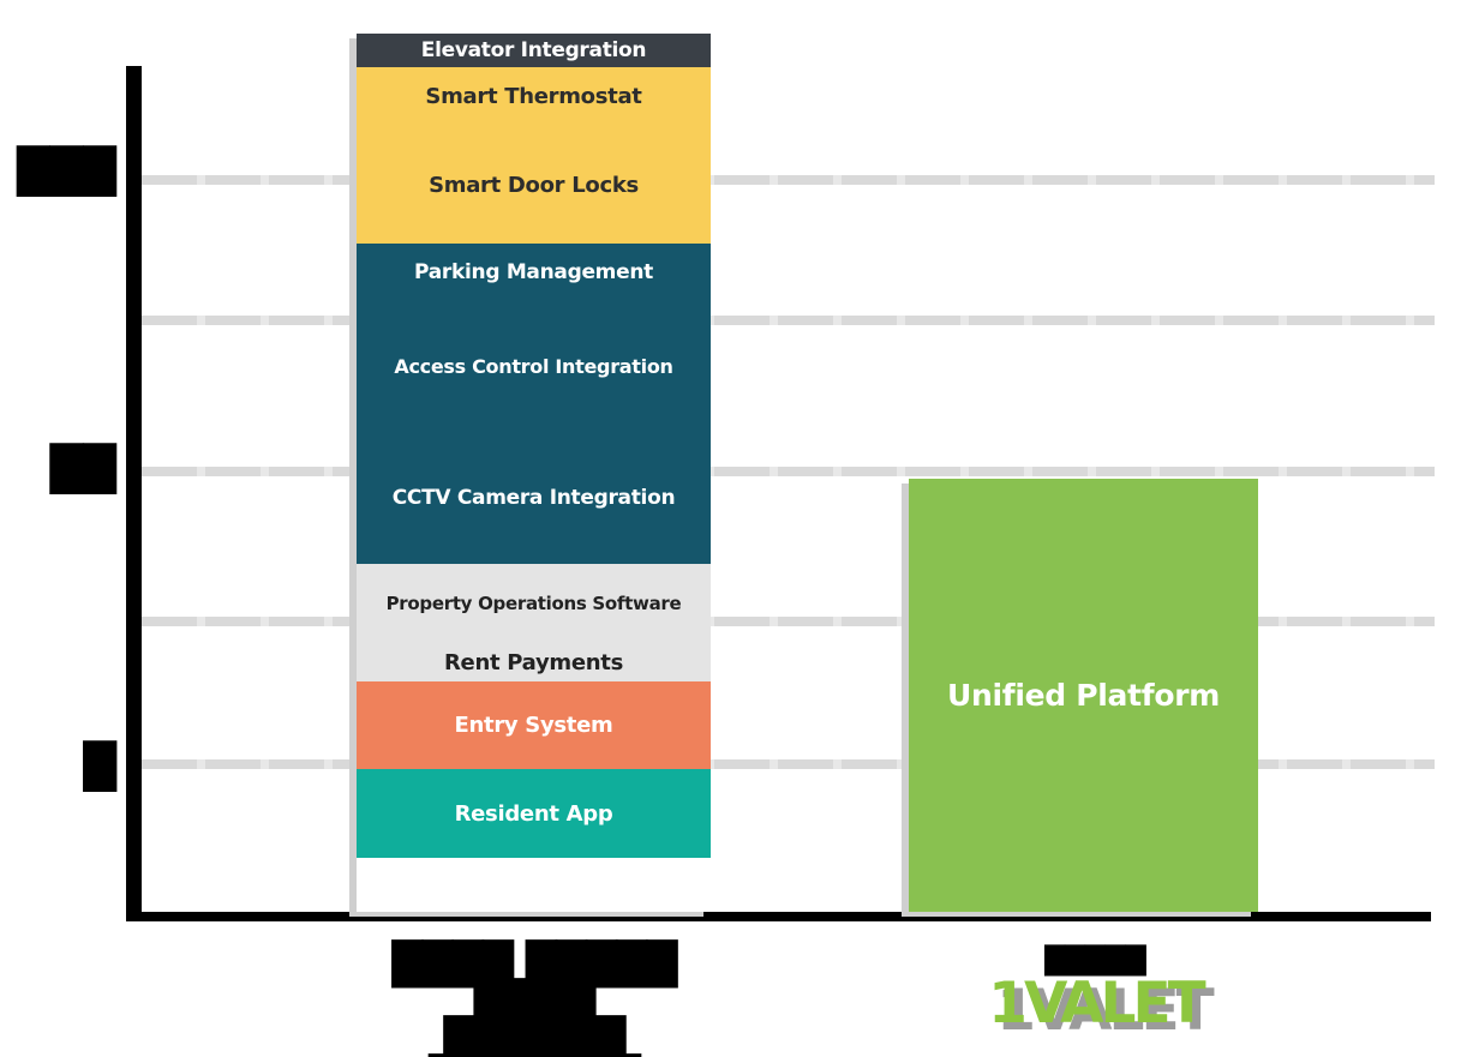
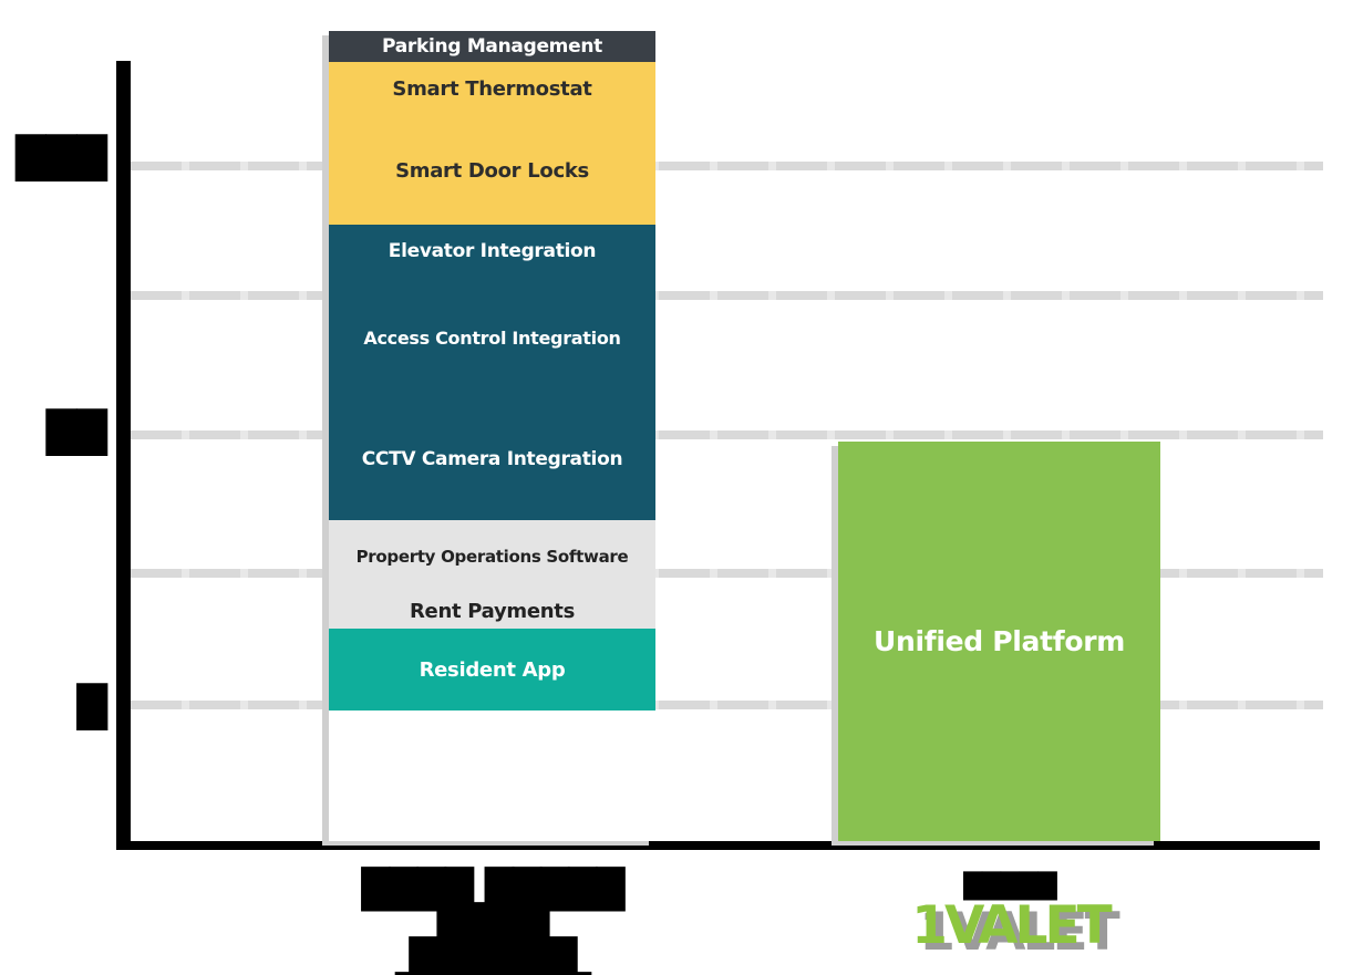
  ███
  ██
  █
- Elevator Integration
+ Parking Management
  Smart Thermostat
  Smart Door Locks
- Parking Management
+ Elevator Integration
  Access Control Integration
  CCTV Camera Integration
  Property Operations Software
  Rent Payments
- Entry System
  Resident App
  Unified Platform
  ████ █████ ████
  █████
  1VALET
  1VALET
